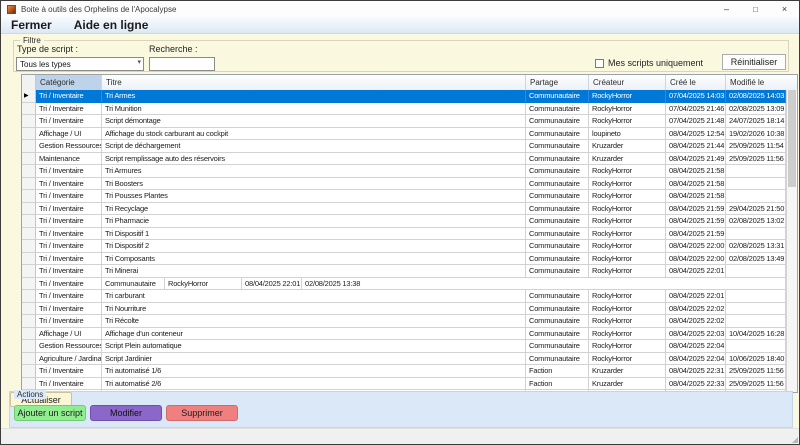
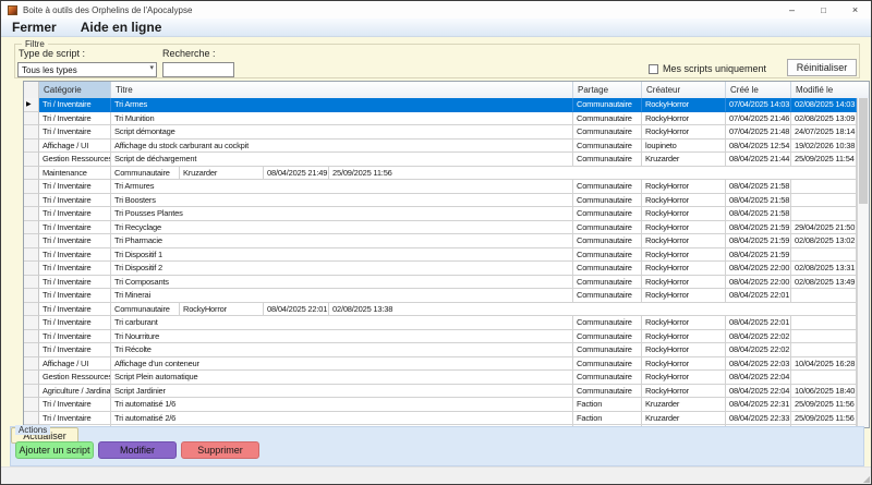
  Boite à outils des Orphelins de l'Apocalypse
  –
  □
  ×
  Fermer
  Aide en ligne
  Filtre
  Type de script :
  Tous les types
  Recherche :
  Mes scripts uniquement
  Réinitialiser
  Catégorie
  Titre
  Partage
  Créateur
  Créé le
  Modifié le
  Tri / Inventaire
  Tri Armes
  Communautaire
  RockyHorror
  07/04/2025 14:03
  02/08/2025 14:03
  Tri / Inventaire
  Tri Munition
  Communautaire
  RockyHorror
  07/04/2025 21:46
  02/08/2025 13:09
  Tri / Inventaire
  Script démontage
  Communautaire
  RockyHorror
  07/04/2025 21:48
  24/07/2025 18:14
  Affichage / UI
  Affichage du stock carburant au cockpit
  Communautaire
  loupineto
  08/04/2025 12:54
  19/02/2026 10:38
  Gestion Ressources
  Script de déchargement
  Communautaire
  Kruzarder
  08/04/2025 21:44
  25/09/2025 11:54
  Maintenance
- Script remplissage auto des réservoirs
  Communautaire
  Kruzarder
  08/04/2025 21:49
  25/09/2025 11:56
  Tri / Inventaire
  Tri Armures
  Communautaire
  RockyHorror
  08/04/2025 21:58
  Tri / Inventaire
  Tri Boosters
  Communautaire
  RockyHorror
  08/04/2025 21:58
  Tri / Inventaire
  Tri Pousses Plantes
  Communautaire
  RockyHorror
  08/04/2025 21:58
  Tri / Inventaire
  Tri Recyclage
  Communautaire
  RockyHorror
  08/04/2025 21:59
  29/04/2025 21:50
  Tri / Inventaire
  Tri Pharmacie
  Communautaire
  RockyHorror
  08/04/2025 21:59
  02/08/2025 13:02
  Tri / Inventaire
  Tri Dispositif 1
  Communautaire
  RockyHorror
  08/04/2025 21:59
  Tri / Inventaire
  Tri Dispositif 2
  Communautaire
  RockyHorror
  08/04/2025 22:00
  02/08/2025 13:31
  Tri / Inventaire
  Tri Composants
  Communautaire
  RockyHorror
  08/04/2025 22:00
  02/08/2025 13:49
  Tri / Inventaire
  Tri Minerai
  Communautaire
  RockyHorror
  08/04/2025 22:01
  Tri / Inventaire
  Communautaire
  RockyHorror
  08/04/2025 22:01
  02/08/2025 13:38
  Tri / Inventaire
  Tri carburant
  Communautaire
  RockyHorror
  08/04/2025 22:01
  Tri / Inventaire
  Tri Nourriture
  Communautaire
  RockyHorror
  08/04/2025 22:02
  Tri / Inventaire
  Tri Récolte
  Communautaire
  RockyHorror
  08/04/2025 22:02
  Affichage / UI
  Affichage d'un conteneur
  Communautaire
  RockyHorror
  08/04/2025 22:03
  10/04/2025 16:28
  Gestion Ressources
  Script Plein automatique
  Communautaire
  RockyHorror
  08/04/2025 22:04
  Agriculture / Jardina
  Script Jardinier
  Communautaire
  RockyHorror
  08/04/2025 22:04
  10/06/2025 18:40
  Tri / Inventaire
  Tri automatisé 1/6
  Faction
  Kruzarder
  08/04/2025 22:31
  25/09/2025 11:56
  Tri / Inventaire
  Tri automatisé 2/6
  Faction
  Kruzarder
  08/04/2025 22:33
  25/09/2025 11:56
  Actions
  Ajouter un script
  Modifier
  Supprimer
  Actualiser
  ◢
